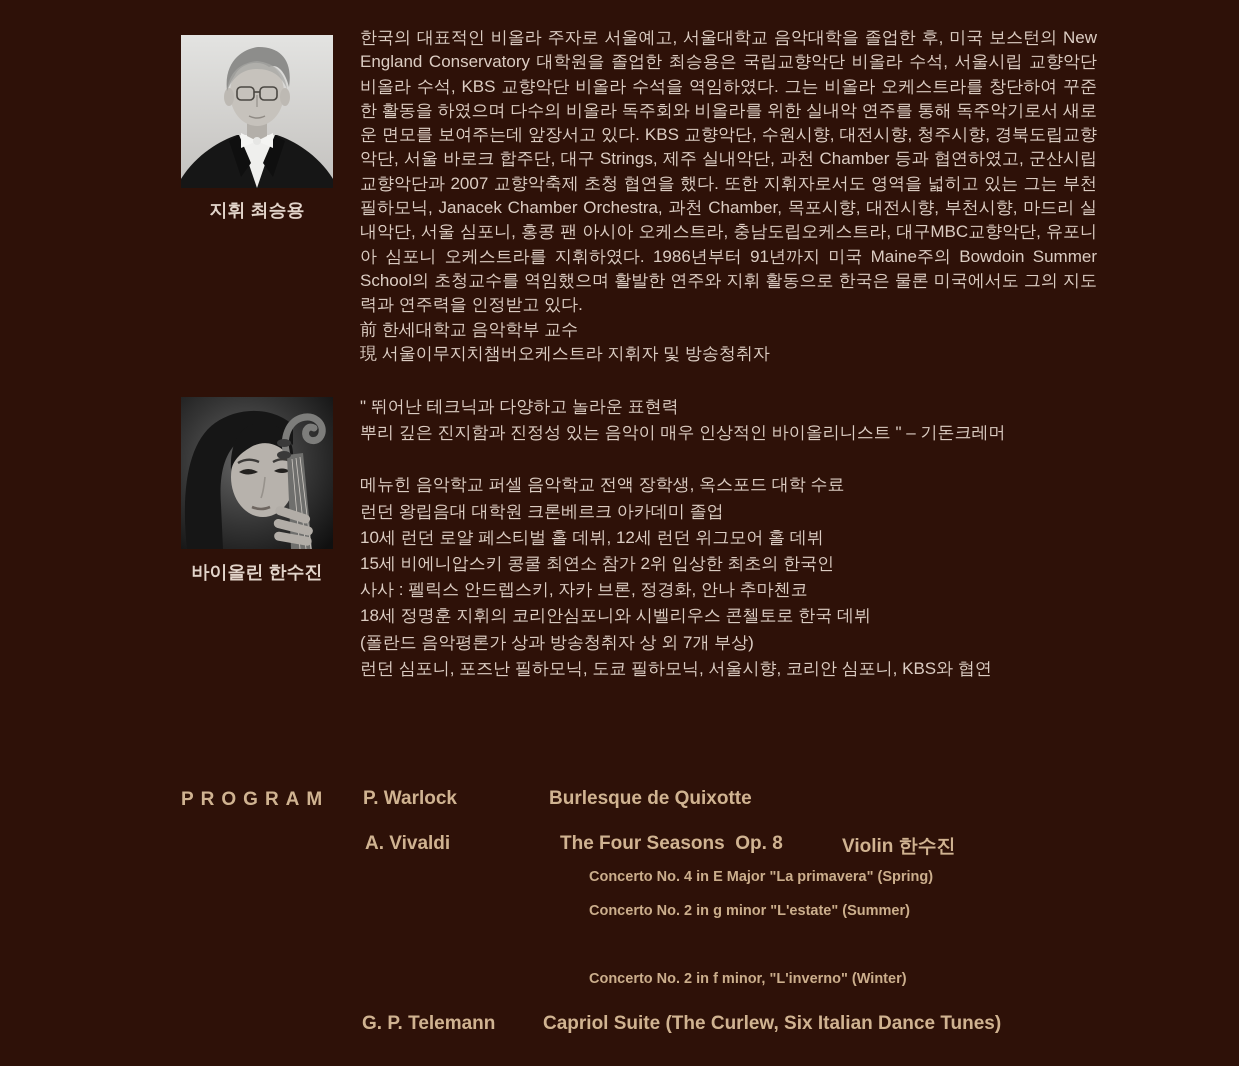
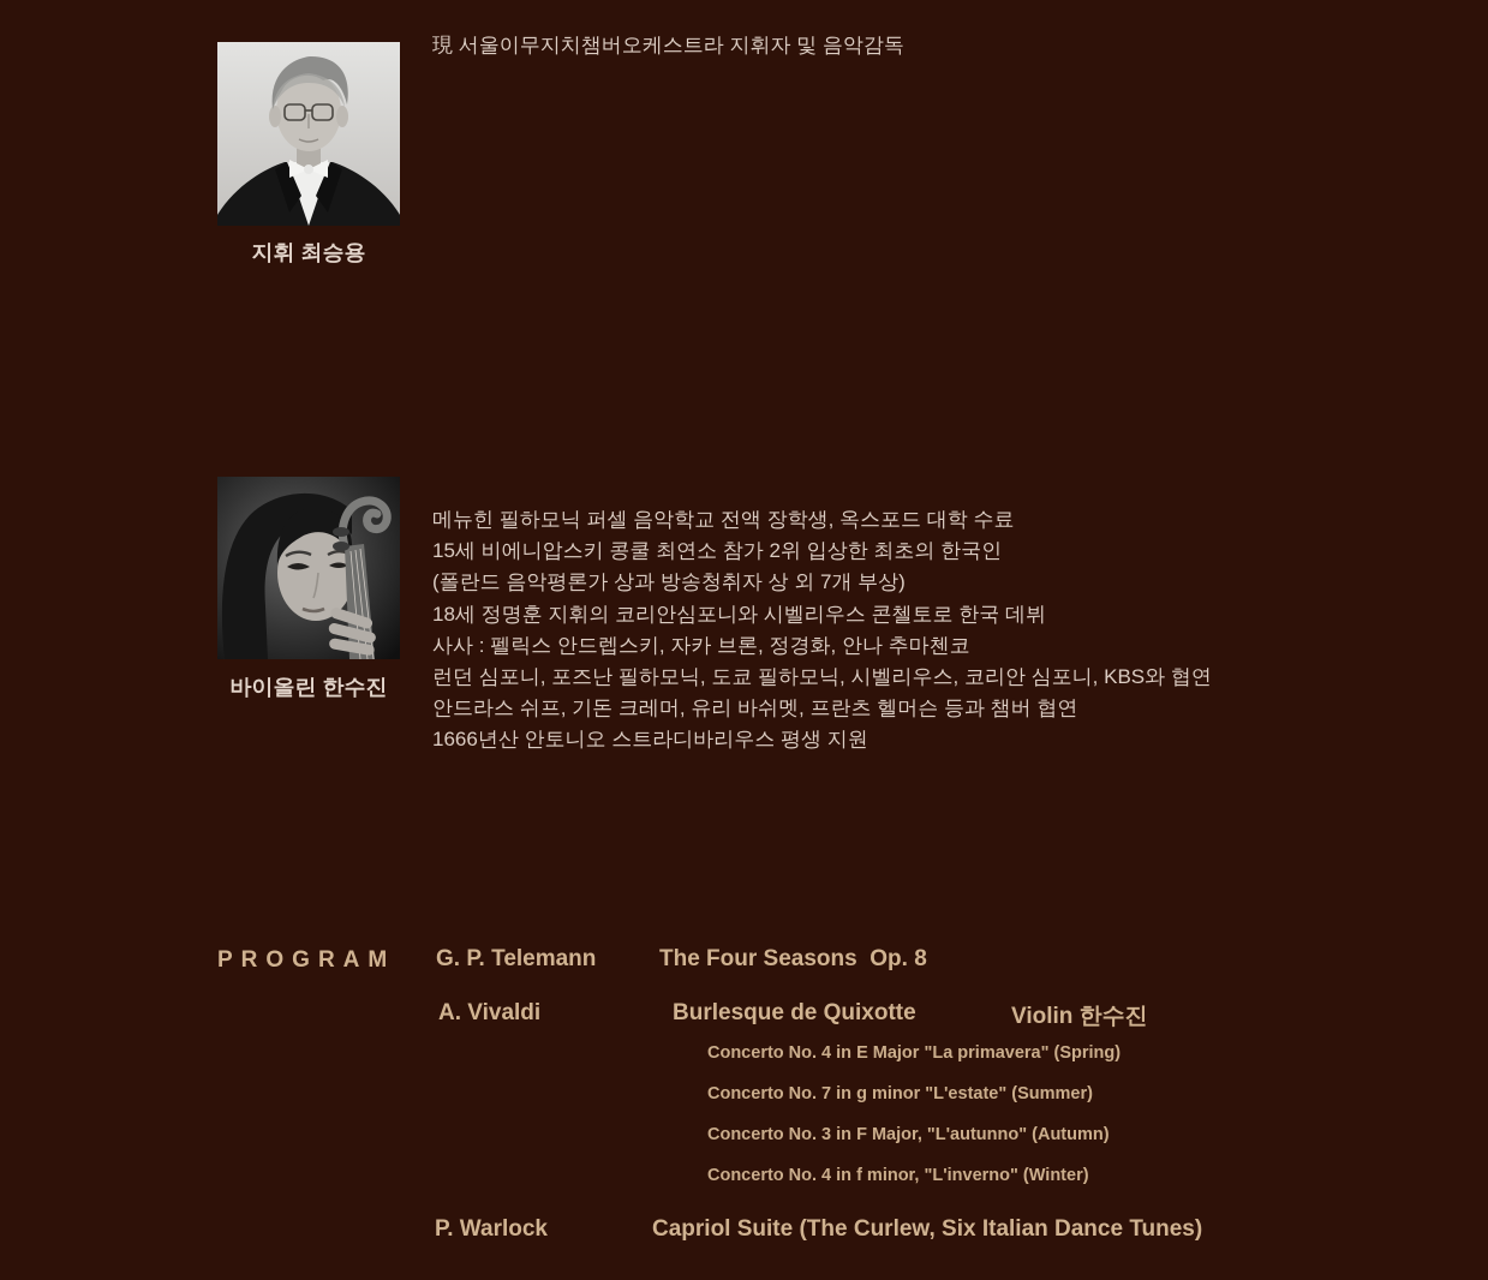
  지휘 최승용
- 한국의 대표적인 비올라 주자로 서울예고, 서울대학교 음악대학을 졸업한 후, 미국 보스턴의 New England Conservatory 대학원을 졸업한 최승용은 국립교향악단 비올라 수석, 서울시립 교향악단 비올라 수석, KBS 교향악단 비올라 수석을 역임하였다. 그는 비올라 오케스트라를 창단하여 꾸준한 활동을 하였으며 다수의 비올라 독주회와 비올라를 위한 실내악 연주를 통해 독주악기로서 새로운 면모를 보여주는데 앞장서고 있다. KBS 교향악단, 수원시향, 대전시향, 청주시향, 경북도립교향악단, 서울 바로크 합주단, 대구 Strings, 제주 실내악단, 과천 Chamber 등과 협연하였고, 군산시립교향악단과 2007 교향악축제 초청 협연을 했다. 또한 지휘자로서도 영역을 넓히고 있는 그는 부천 필하모닉, Janacek Chamber Orchestra, 과천 Chamber, 목포시향, 대전시향, 부천시향, 마드리 실내악단, 서울 심포니, 홍콩 팬 아시아 오케스트라, 충남도립오케스트라, 대구MBC교향악단, 유포니아 심포니 오케스트라를 지휘하였다. 1986년부터 91년까지 미국 Maine주의 Bowdoin Summer School의 초청교수를 역임했으며 활발한 연주와 지휘 활동으로 한국은 물론 미국에서도 그의 지도력과 연주력을 인정받고 있다.
- 前 한세대학교 음악학부 교수
- 現 서울이무지치챔버오케스트라 지휘자 및 방송청취자
+ 現 서울이무지치챔버오케스트라 지휘자 및 음악감독
  바이올린 한수진
- " 뛰어난 테크닉과 다양하고 놀라운 표현력
- 뿌리 깊은 진지함과 진정성 있는 음악이 매우 인상적인 바이올리니스트 " – 기돈크레머
- 메뉴힌 음악학교 퍼셀 음악학교 전액 장학생, 옥스포드 대학 수료
+ 메뉴힌 필하모닉 퍼셀 음악학교 전액 장학생, 옥스포드 대학 수료
- 런던 왕립음대 대학원 크론베르크 아카데미 졸업
- 10세 런던 로얄 페스티벌 홀 데뷔, 12세 런던 위그모어 홀 데뷔
  15세 비에니압스키 콩쿨 최연소 참가 2위 입상한 최초의 한국인
- 사사 : 펠릭스 안드렙스키, 자카 브론, 정경화, 안나 추마첸코
+ (폴란드 음악평론가 상과 방송청취자 상 외 7개 부상)
  18세 정명훈 지휘의 코리안심포니와 시벨리우스 콘첼토로 한국 데뷔
- (폴란드 음악평론가 상과 방송청취자 상 외 7개 부상)
+ 사사 : 펠릭스 안드렙스키, 자카 브론, 정경화, 안나 추마첸코
- 런던 심포니, 포즈난 필하모닉, 도쿄 필하모닉, 서울시향, 코리안 심포니, KBS와 협연
+ 런던 심포니, 포즈난 필하모닉, 도쿄 필하모닉, 시벨리우스, 코리안 심포니, KBS와 협연
+ 안드라스 쉬프, 기돈 크레머, 유리 바쉬멧, 프란츠 헬머슨 등과 챔버 협연
+ 1666년산 안토니오 스트라디바리우스 평생 지원
  PROGRAM
- P. Warlock
+ G. P. Telemann
- Burlesque de Quixotte
+ The Four Seasons Op. 8
  A. Vivaldi
- The Four Seasons Op. 8
+ Burlesque de Quixotte
  Violin 한수진
  Concerto No. 4 in E Major "La primavera" (Spring)
- Concerto No. 2 in g minor "L'estate" (Summer)
+ Concerto No. 7 in g minor "L'estate" (Summer)
+ Concerto No. 3 in F Major, "L'autunno" (Autumn)
- Concerto No. 2 in f minor, "L'inverno" (Winter)
+ Concerto No. 4 in f minor, "L'inverno" (Winter)
- G. P. Telemann
+ P. Warlock
  Capriol Suite (The Curlew, Six Italian Dance Tunes)
